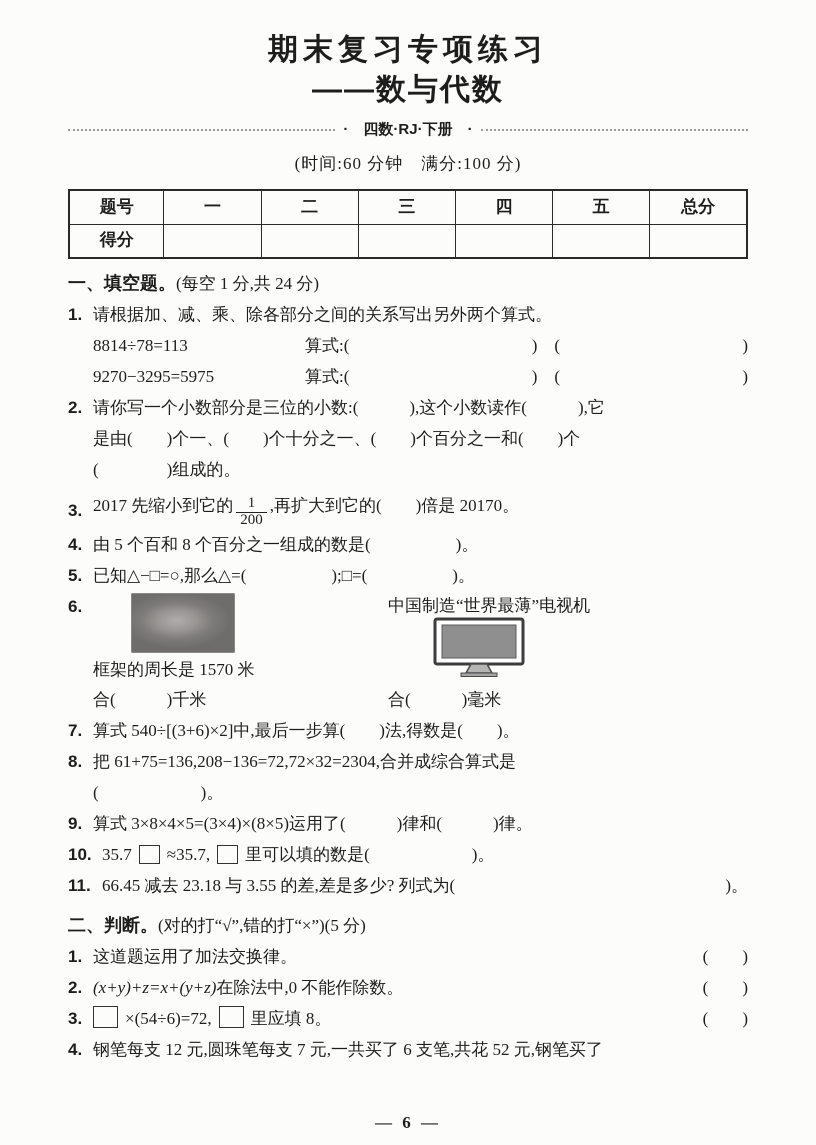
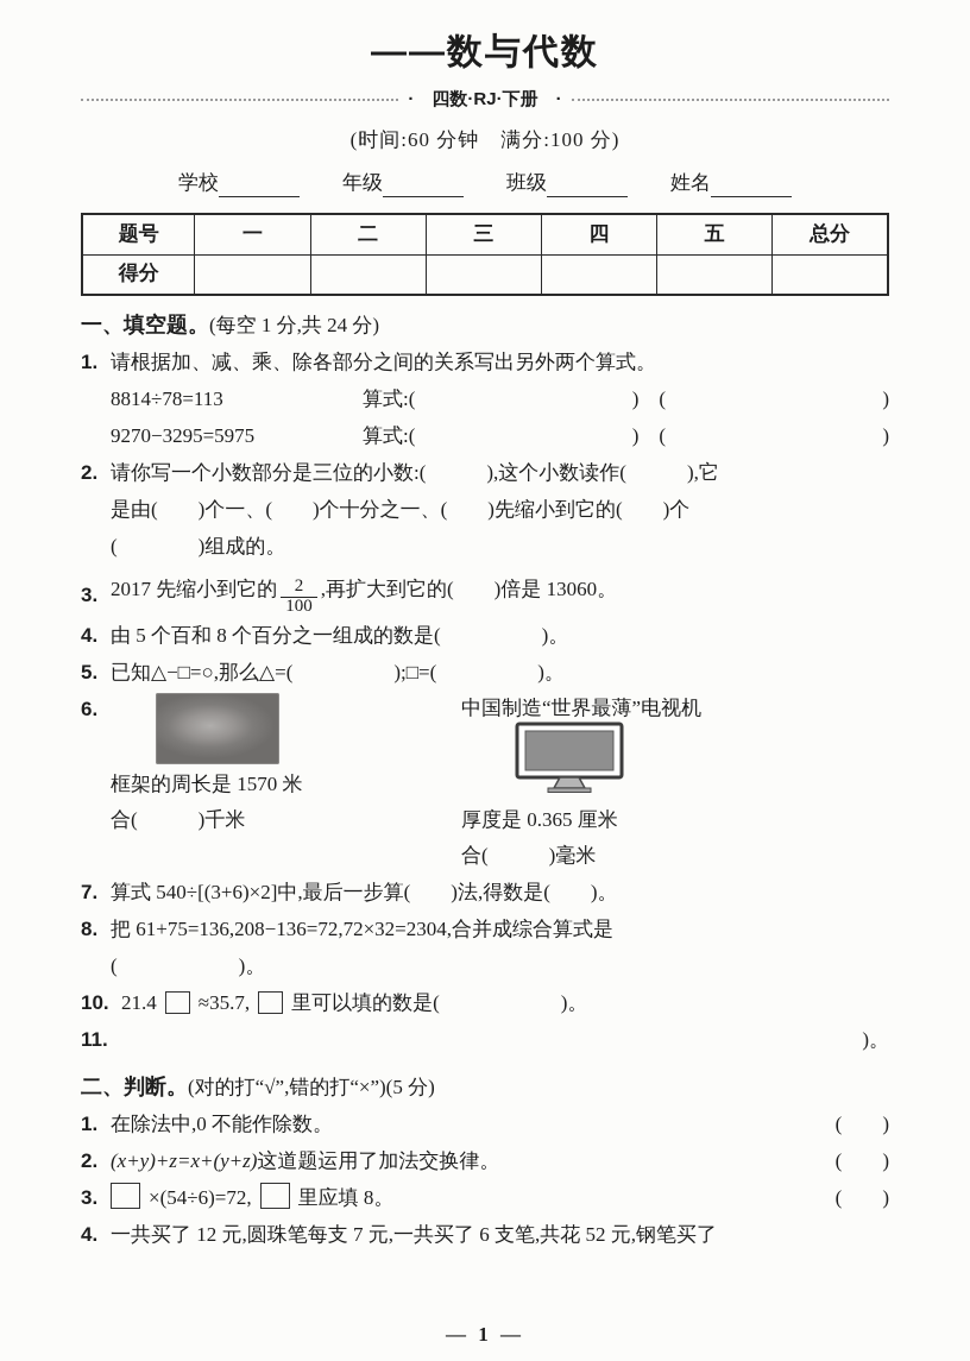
- 期末复习专项练习
  ——数与代数
  · 四数·RJ·下册 ·
  (时间:60 分钟 满分:100 分)
+ 学校
+ 年级
+ 班级
+ 姓名
  题号	一	二	三	四	五	总分
  得分
  一、填空题。(每空 1 分,共 24 分)
  1.
  请根据加、减、乘、除各部分之间的关系写出另外两个算式。
  8814÷78=113
  算式:(
  ) (
  )
  9270−3295=5975
  算式:(
  ) (
  )
  2.
  请你写一个小数部分是三位的小数:( ),这个小数读作( ),它
- 是由( )个一、( )个十分之一、( )个百分之一和( )个
+ 是由( )个一、( )个十分之一、( )先缩小到它的( )个
  ( )组成的。
  3.
  2017 先缩小到它的
- 1
+ 2
- 200
+ 100
- ,再扩大到它的( )倍是 20170。
+ ,再扩大到它的( )倍是 13060。
  4.
  由 5 个百和 8 个百分之一组成的数是( )。
  5.
  已知△−□=○,那么△=( );□=( )。
  6.
  框架的周长是 1570 米
  合( )千米
  中国制造“世界最薄”电视机
+ 厚度是 0.365 厘米
  合( )毫米
  7.
  算式 540÷[(3+6)×2]中,最后一步算( )法,得数是( )。
  8.
  把 61+75=136,208−136=72,72×32=2304,合并成综合算式是
  ( )。
- 9.
- 算式 3×8×4×5=(3×4)×(8×5)运用了( )律和( )律。
  10.
- 35.7 ≈35.7, 里可以填的数是( )。
+ 21.4 ≈35.7, 里可以填的数是( )。
  11.
- 66.45 减去 23.18 与 3.55 的差,差是多少? 列式为(
  )。
  二、判断。(对的打“√”,错的打“×”)(5 分)
  1.
- 这道题运用了加法交换律。
+ 在除法中,0 不能作除数。
  ( )
  2.
- (x+y)+z=x+(y+z)在除法中,0 不能作除数。
+ (x+y)+z=x+(y+z)这道题运用了加法交换律。
  ( )
  3.
  ×(54÷6)=72, 里应填 8。
  ( )
  4.
- 钢笔每支 12 元,圆珠笔每支 7 元,一共买了 6 支笔,共花 52 元,钢笔买了
+ 一共买了 12 元,圆珠笔每支 7 元,一共买了 6 支笔,共花 52 元,钢笔买了
- — 6 —
+ — 1 —
